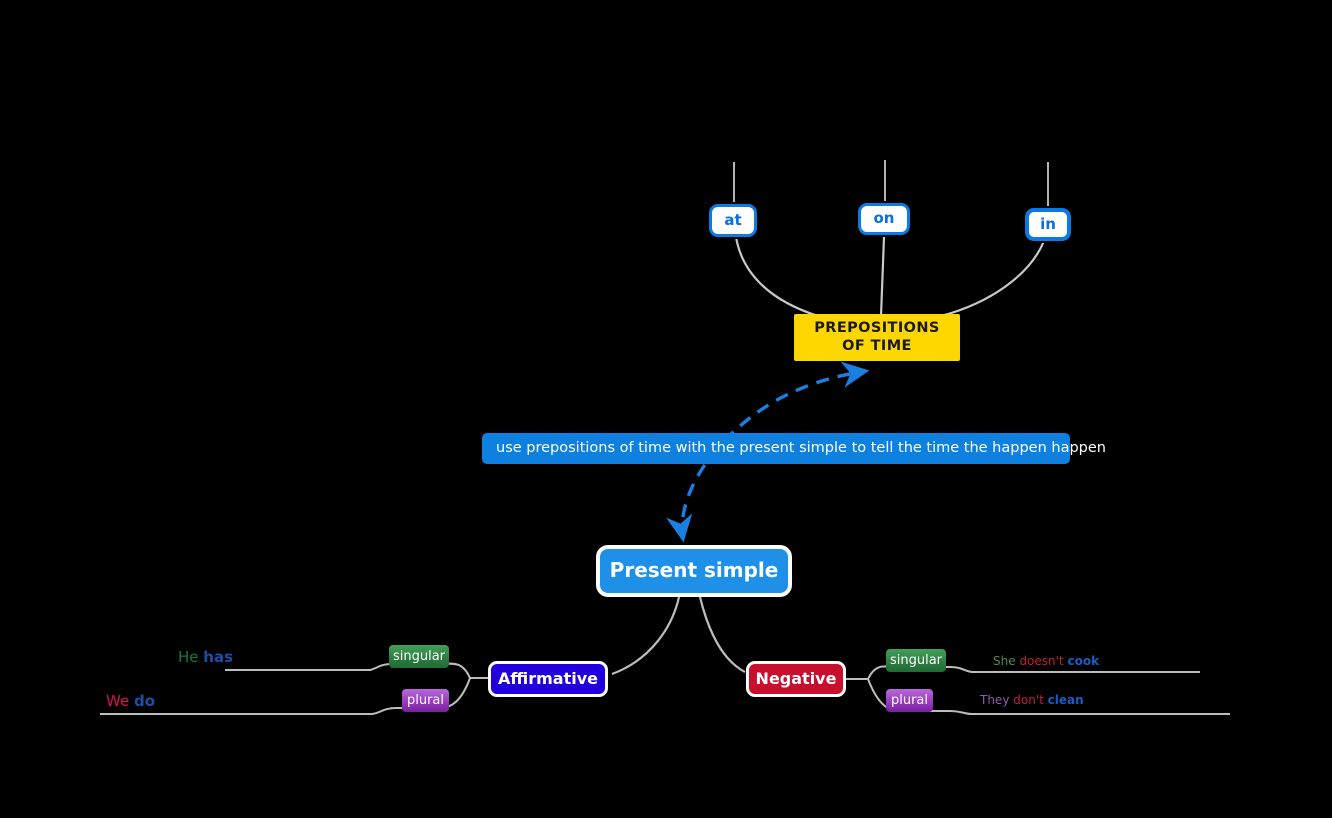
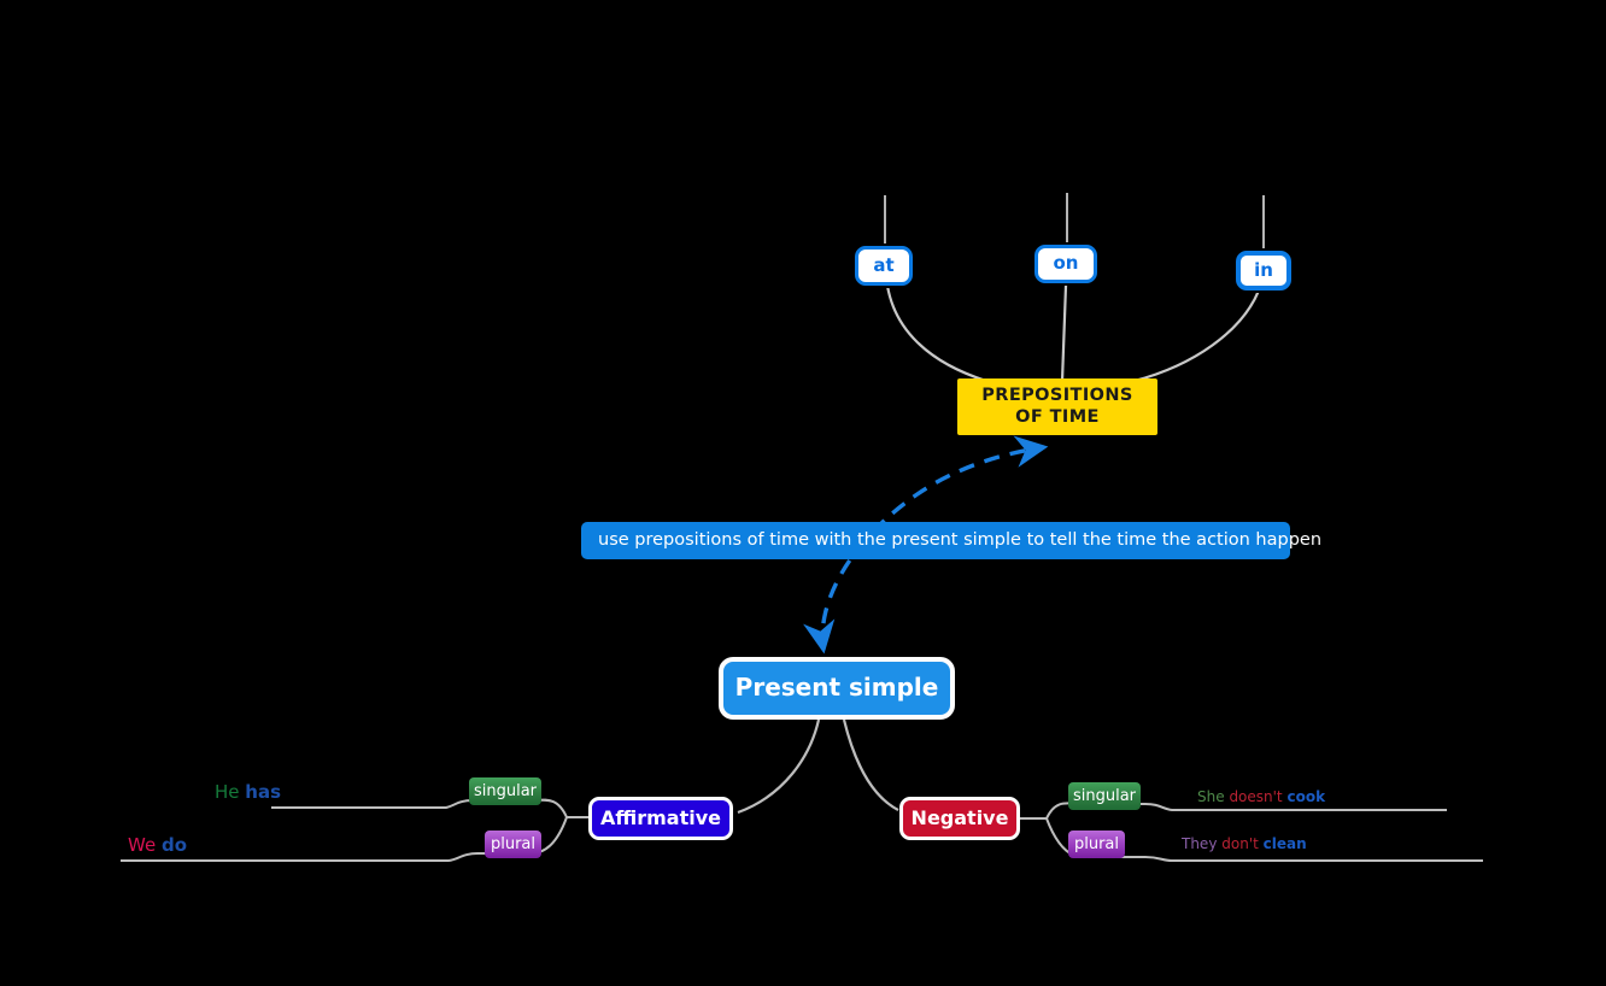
  at
  on
  in
  PREPOSITIONS
  OF TIME
- use prepositions of time with the present simple to tell the time the happen happen
+ use prepositions of time with the present simple to tell the time the action happen
  Present simple
  Affirmative
  Negative
  singular
  plural
  singular
  plural
  He has
  We do
  She doesn't cook
  They don't clean
